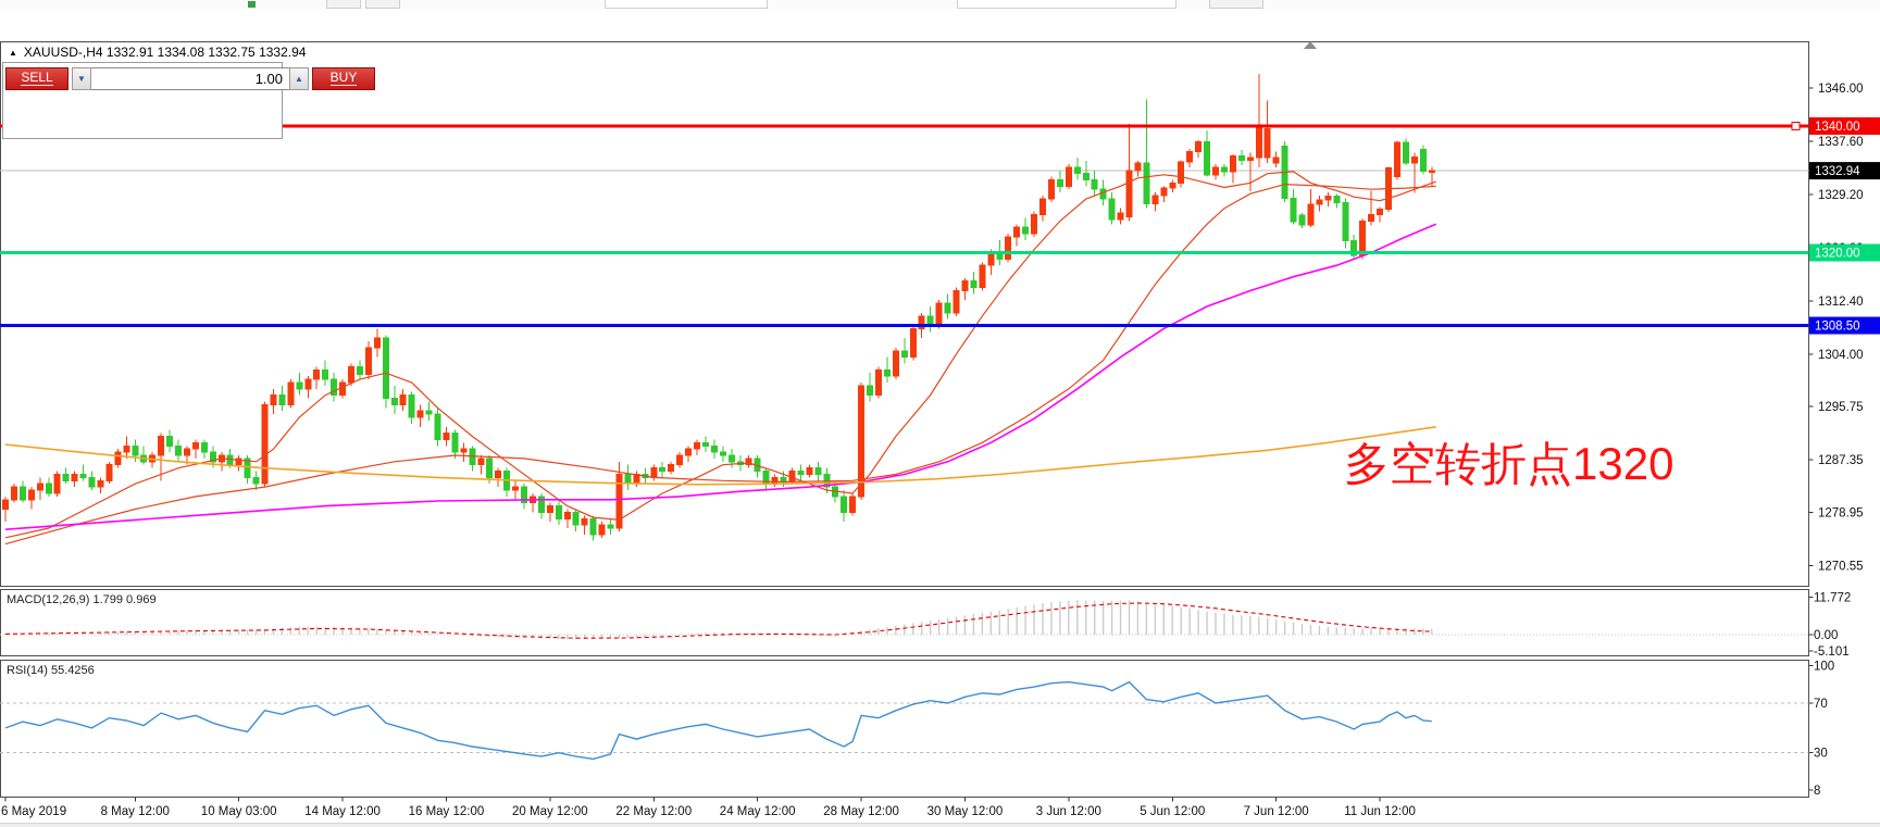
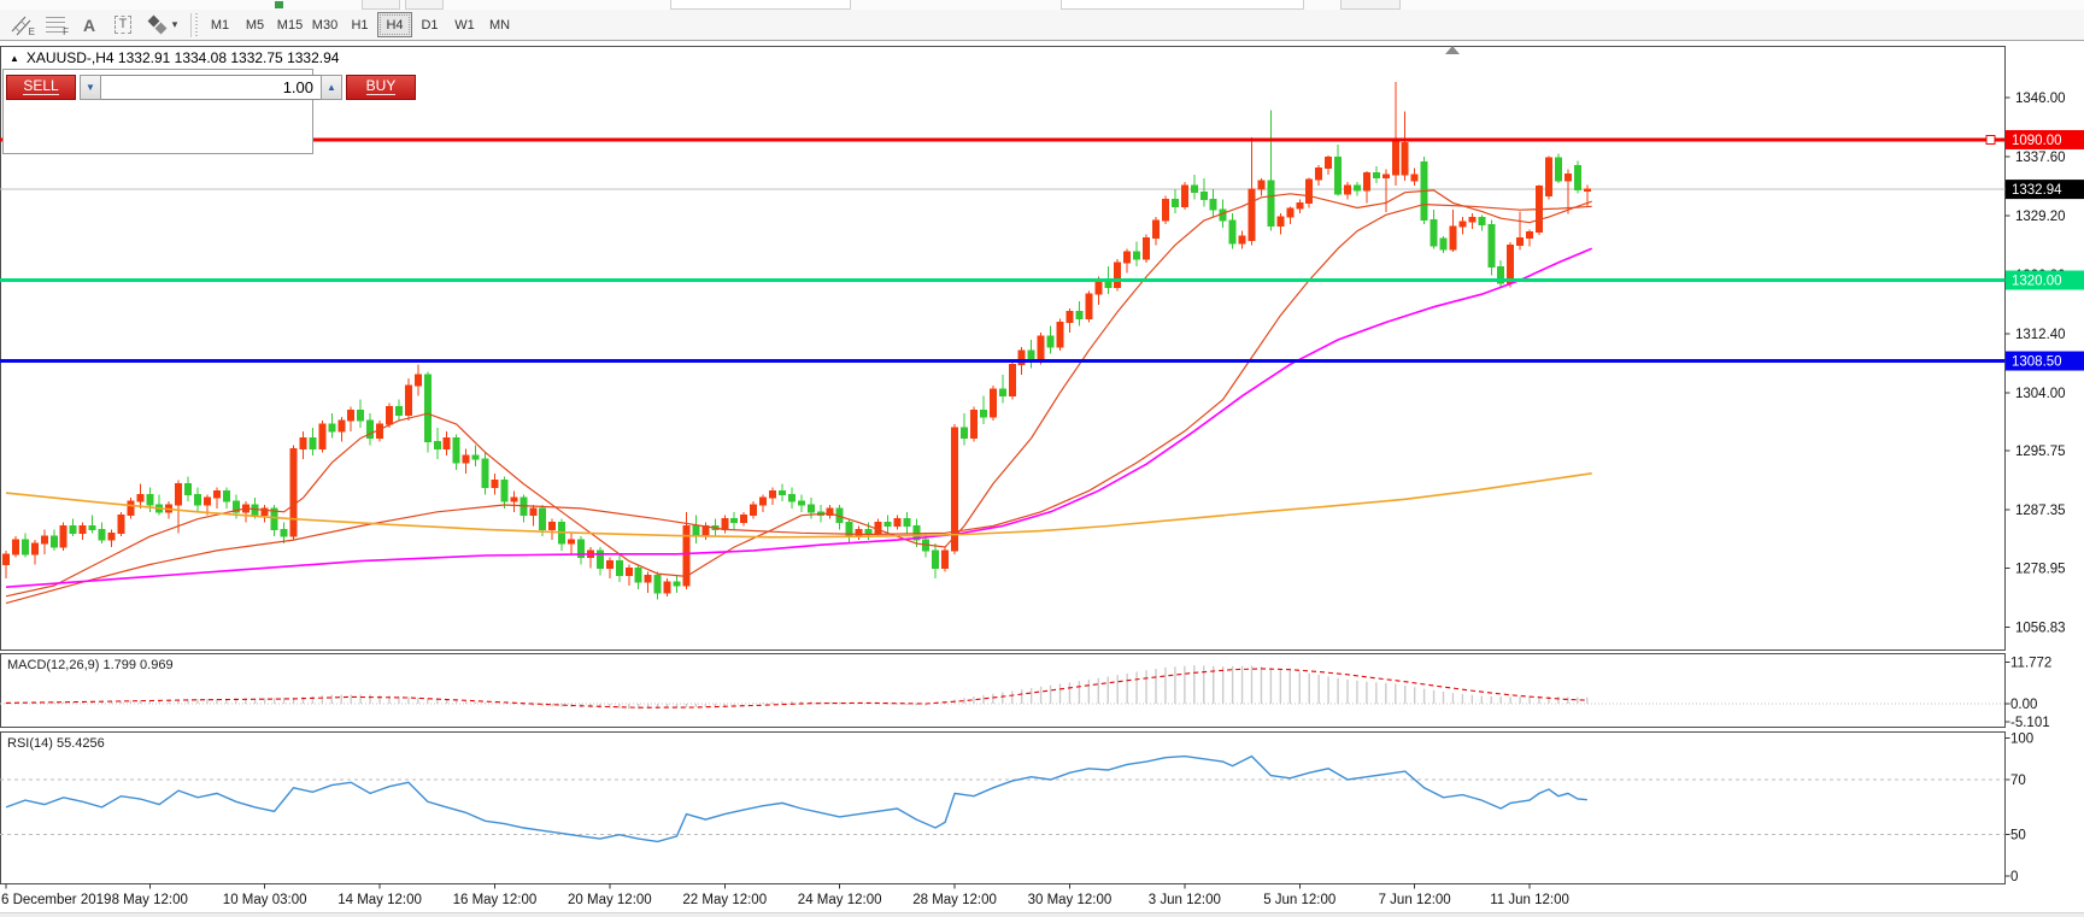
+ E
+ F
+ A
+ T
+ ▾
+ M1
+ M5
+ M15
+ M30
+ H1
+ H4
+ D1
+ W1
+ MN
  ▲
  XAUUSD-,H4 1332.91 1334.08 1332.75 1332.94
  SELL
  ▼
  1.00
  ▲
  BUY
  1346.00
  1337.60
  1329.20
  1312.40
  1304.00
  1295.75
  1287.35
  1278.95
- 1270.55
+ 1056.83
- 1340.00
+ 1090.00
  1320.00
  1308.50
  1332.94
  11.772
  0.00
  -5.101
  100
  70
- 30
+ 50
- 8
+ 0
- 6 May 2019
+ 6 December 2019
  8 May 12:00
  10 May 03:00
  14 May 12:00
  16 May 12:00
  20 May 12:00
  22 May 12:00
  24 May 12:00
  28 May 12:00
  30 May 12:00
  3 Jun 12:00
  5 Jun 12:00
  7 Jun 12:00
  11 Jun 12:00
  MACD(12,26,9) 1.799 0.969
  RSI(14) 55.4256
- 多空转折点1320
